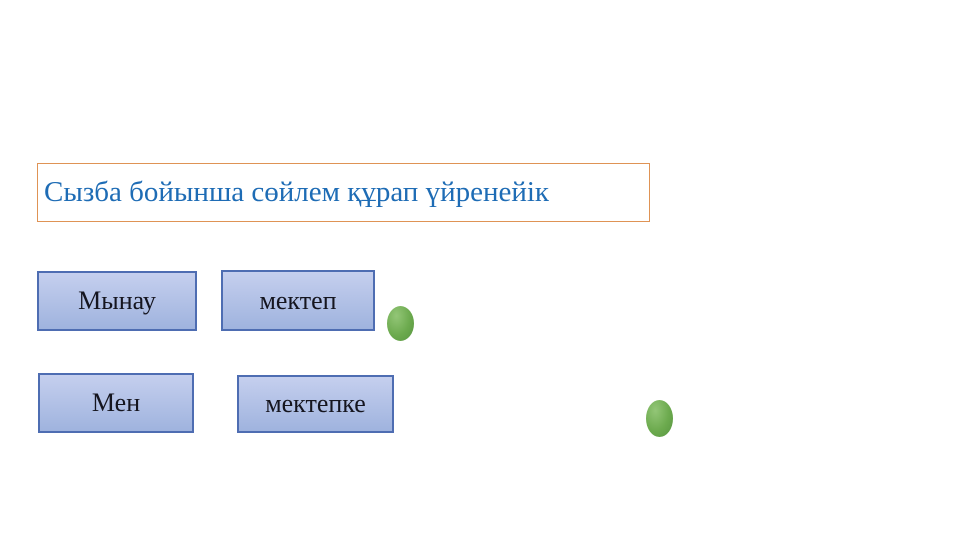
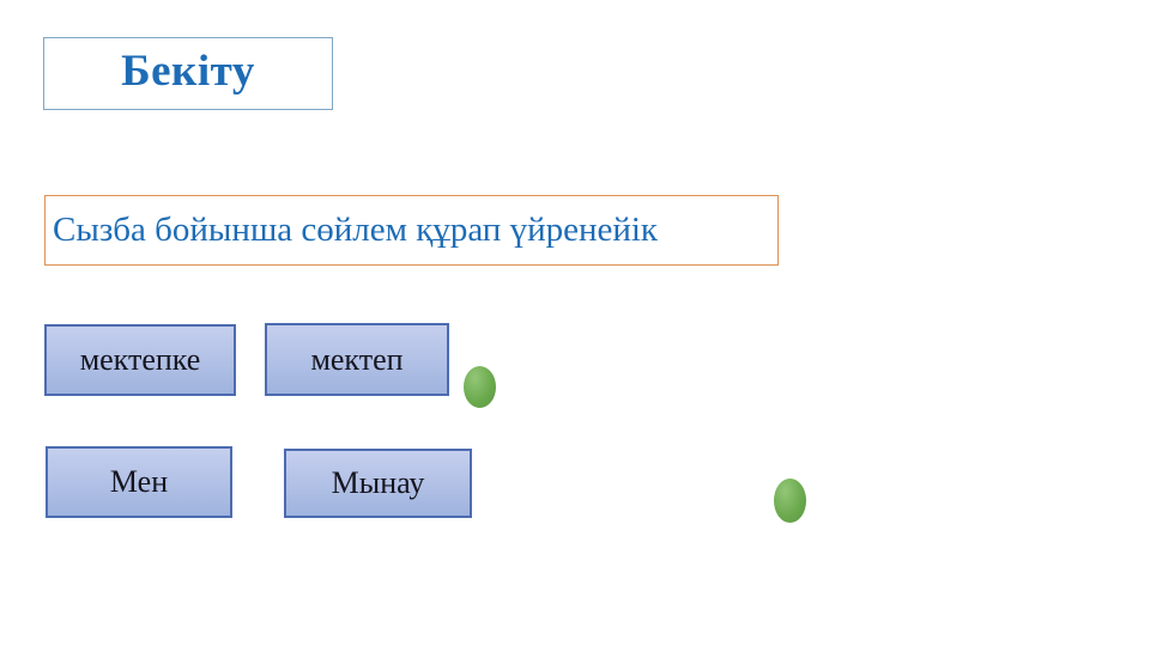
+ Бекіту
  Сызба бойынша сөйлем құрап үйренейік
- Мынау
+ мектепке
  мектеп
  Мен
- мектепке
+ Мынау
